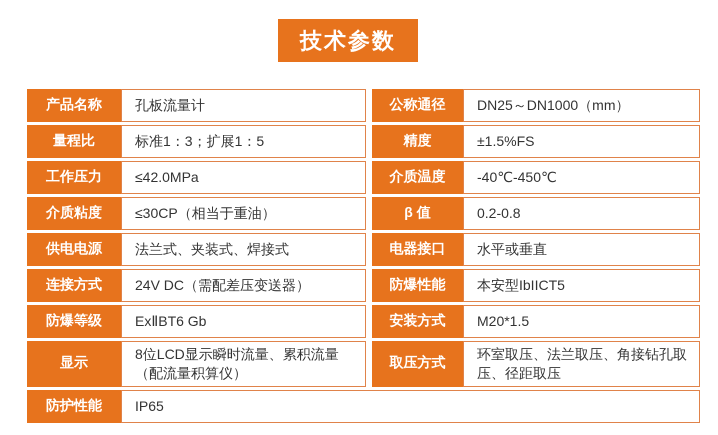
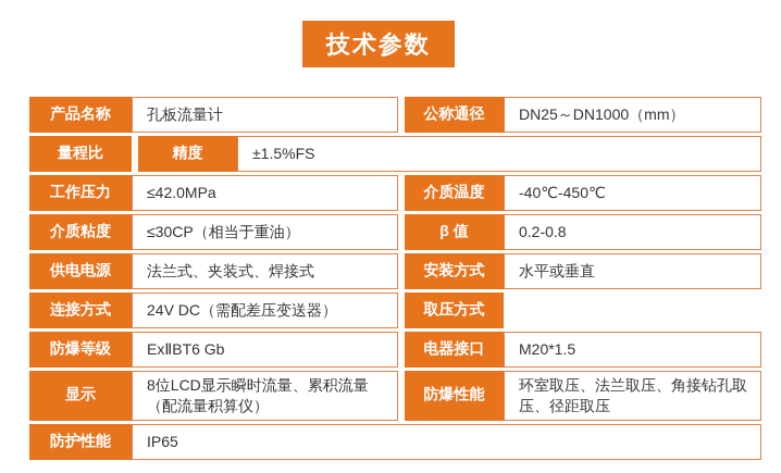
  技术参数
  产品名称
  孔板流量计
  公称通径
  DN25～DN1000（mm）
  量程比
- 标准1：3；扩展1：5
  精度
  ±1.5%FS
  工作压力
  ≤42.0MPa
  介质温度
  -40℃-450℃
  介质粘度
  ≤30CP（相当于重油）
  β 值
  0.2-0.8
  供电电源
  法兰式、夹装式、焊接式
- 电器接口
+ 安装方式
  水平或垂直
  连接方式
  24V DC（需配差压变送器）
- 防爆性能
+ 取压方式
- 本安型IbIICT5
  防爆等级
  ExⅡBT6 Gb
- 安装方式
+ 电器接口
  M20*1.5
  显示
  8位LCD显示瞬时流量、累积流量
  （配流量积算仪）
- 取压方式
+ 防爆性能
  环室取压、法兰取压、角接钻孔取压、径距取压
  防护性能
  IP65
